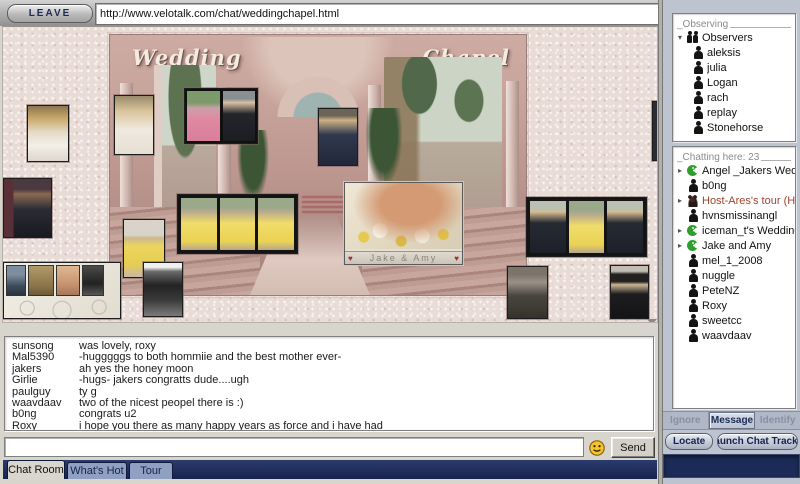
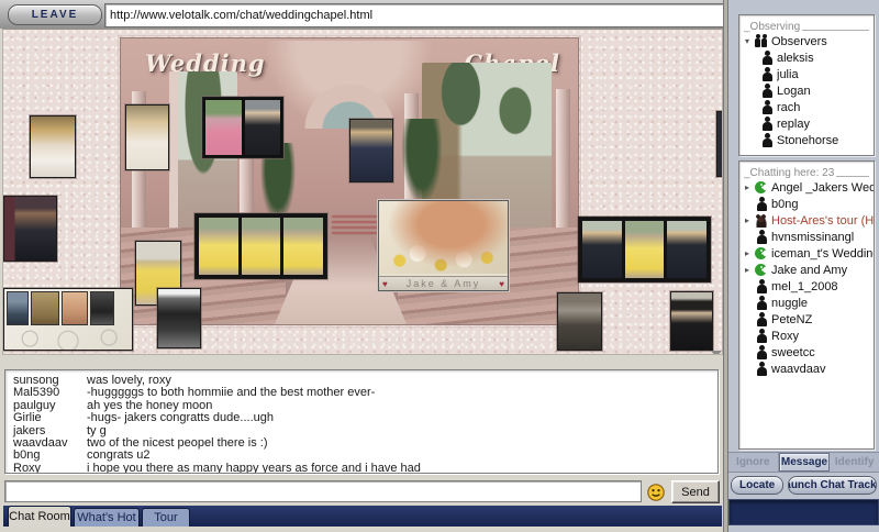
  LEAVE
  http://www.velotalk.com/chat/weddingchapel.html
  Wedding
  ♥
  Jake & Amy
  ♥
  sunsong
  was lovely, roxy
  Mal5390
  -hugggggs to both hommiie and the best mother ever-
- jakers
+ paulguy
  ah yes the honey moon
  Girlie
  -hugs- jakers congratts dude....ugh
- paulguy
+ jakers
  ty g
  waavdaav
  two of the nicest peopel there is :)
  b0ng
  congrats u2
  Roxy
  i hope you there as many happy years as force and i have had
  Send
  Chat Room
  What's Hot
  Tour
  _Observing
  Observers
  aleksis
  julia
  Logan
  rach
  replay
  Stonehorse
  _Chatting here: 23
  Angel _Jakers Wed
  b0ng
  Host-Ares's tour (H
  hvnsmissinangl
  iceman_t's Weddin
  Jake and Amy
  mel_1_2008
  nuggle
  PeteNZ
  Roxy
  sweetcc
  waavdaav
  Ignore
  Message
  Identify
  Locate
  aunch Chat Track
